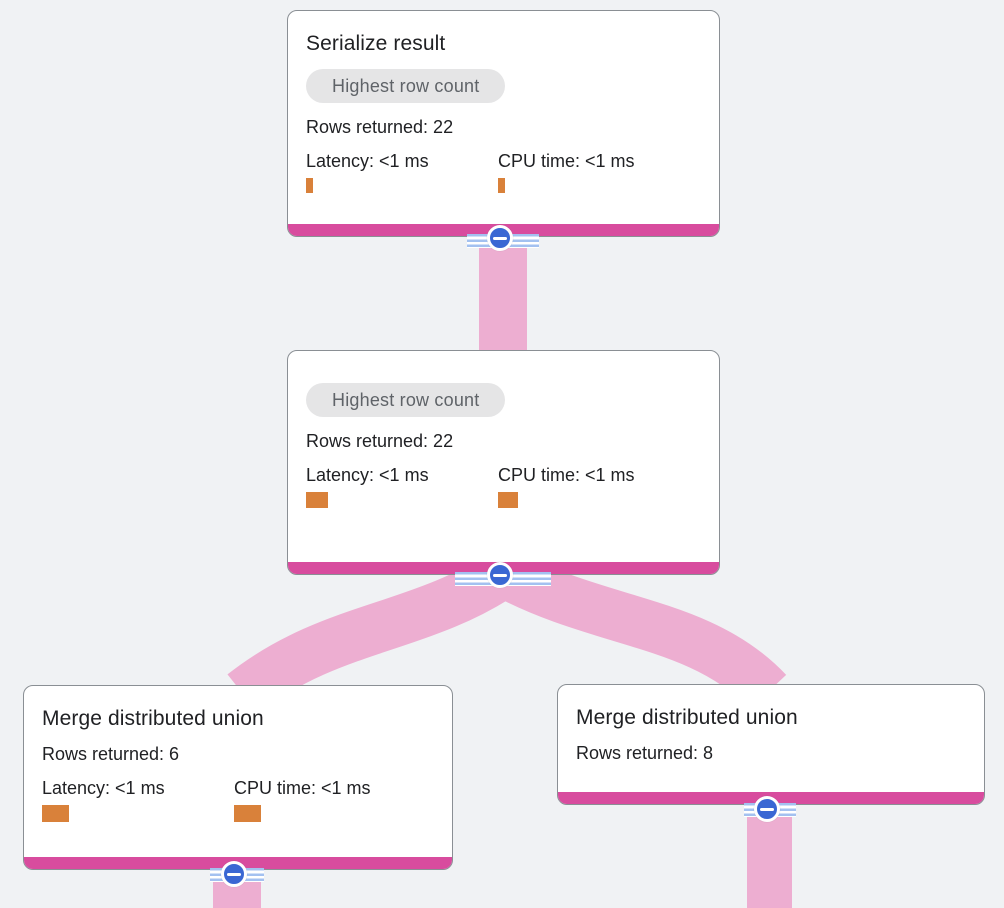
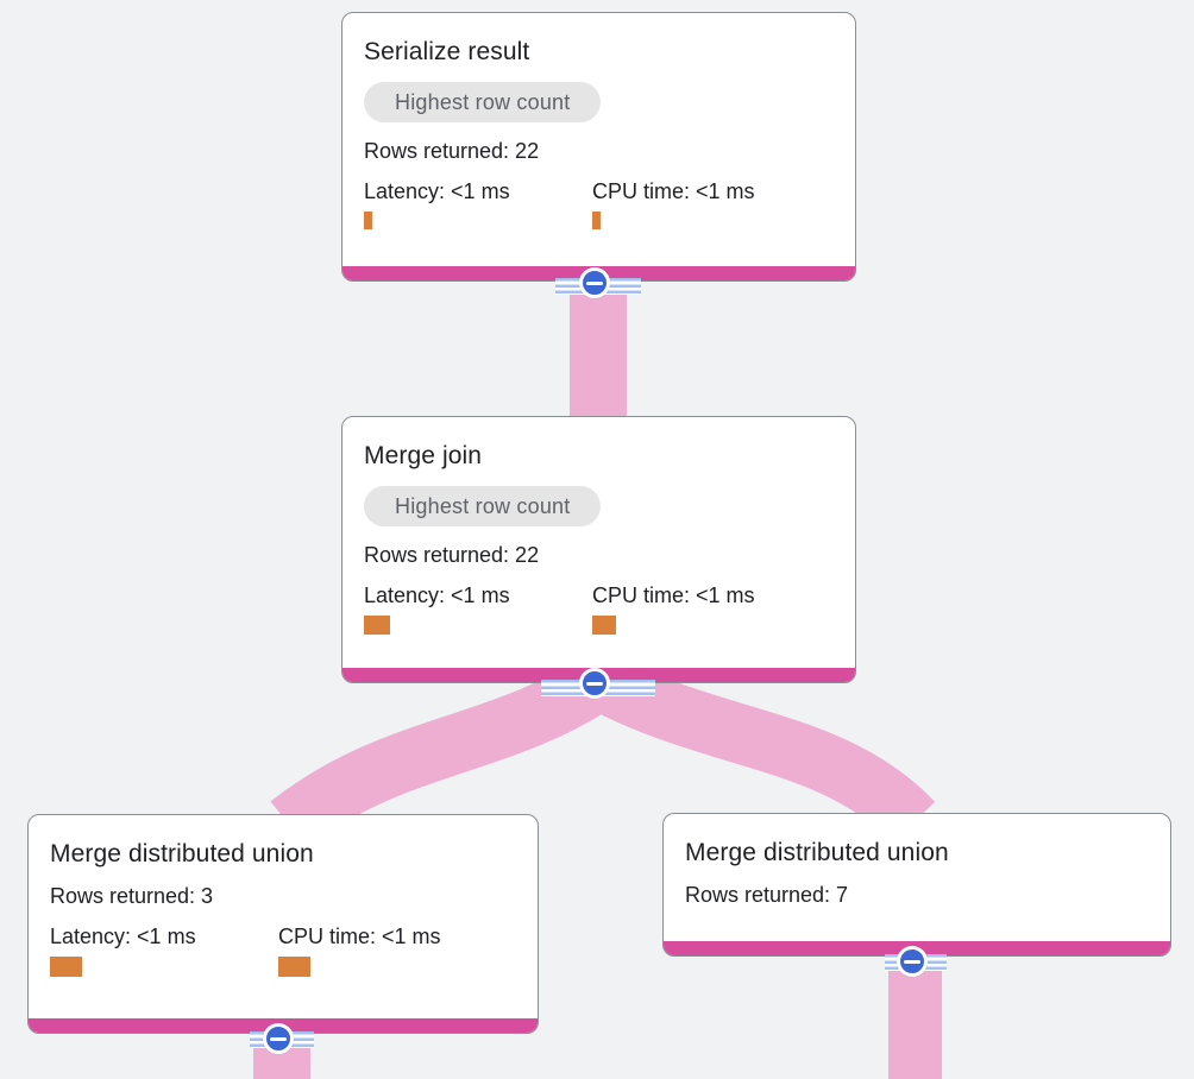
  Serialize result
  Highest row count
  Rows returned: 22
  Latency: <1 ms
  CPU time: <1 ms
+ Merge join
  Highest row count
  Rows returned: 22
  Latency: <1 ms
  CPU time: <1 ms
  Merge distributed union
- Rows returned: 6
+ Rows returned: 3
  Latency: <1 ms
  CPU time: <1 ms
  Merge distributed union
- Rows returned: 8
+ Rows returned: 7
